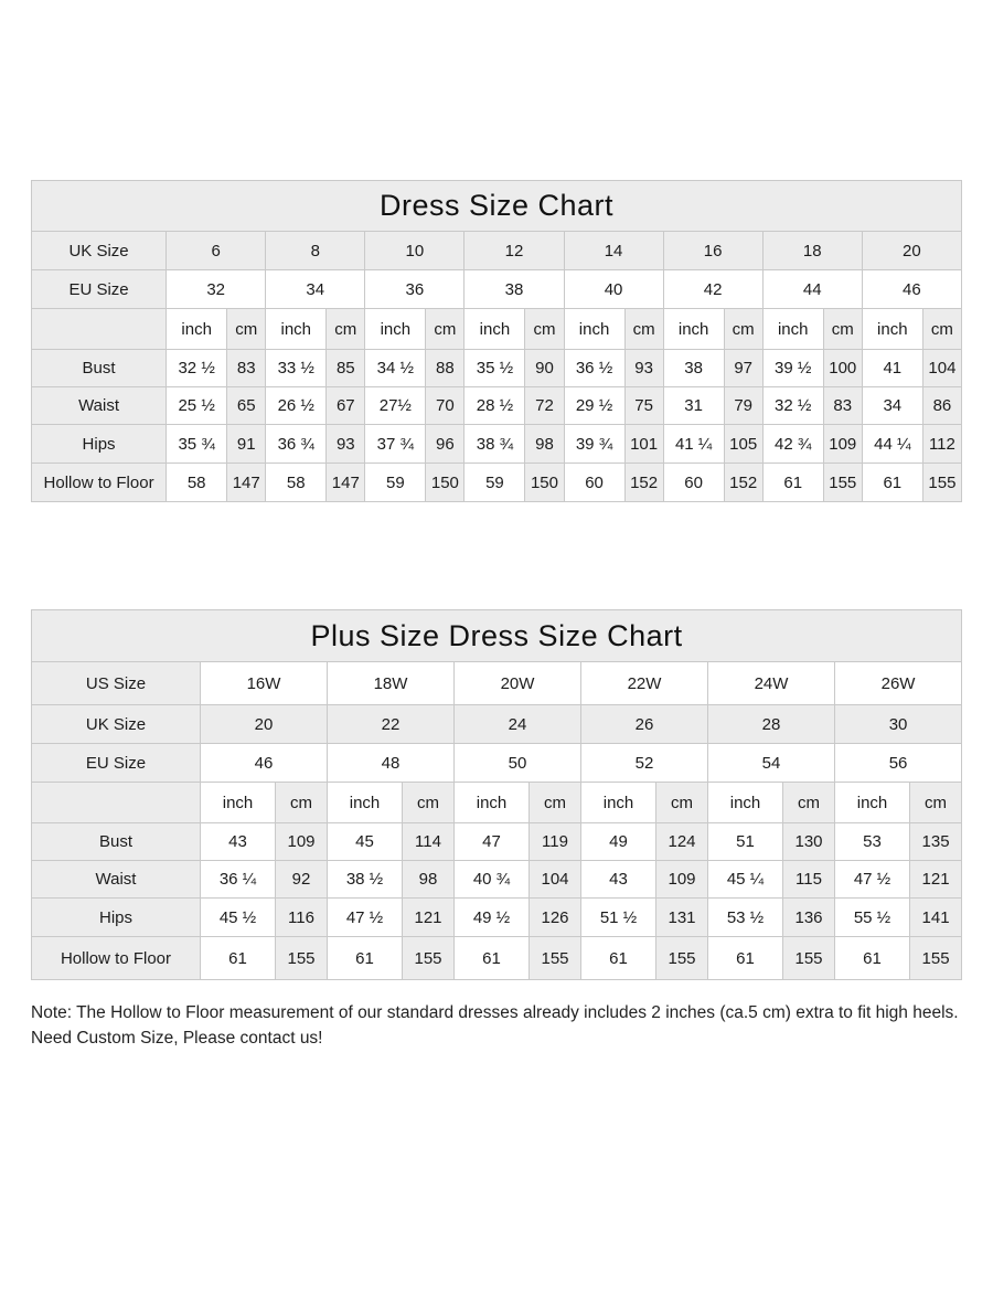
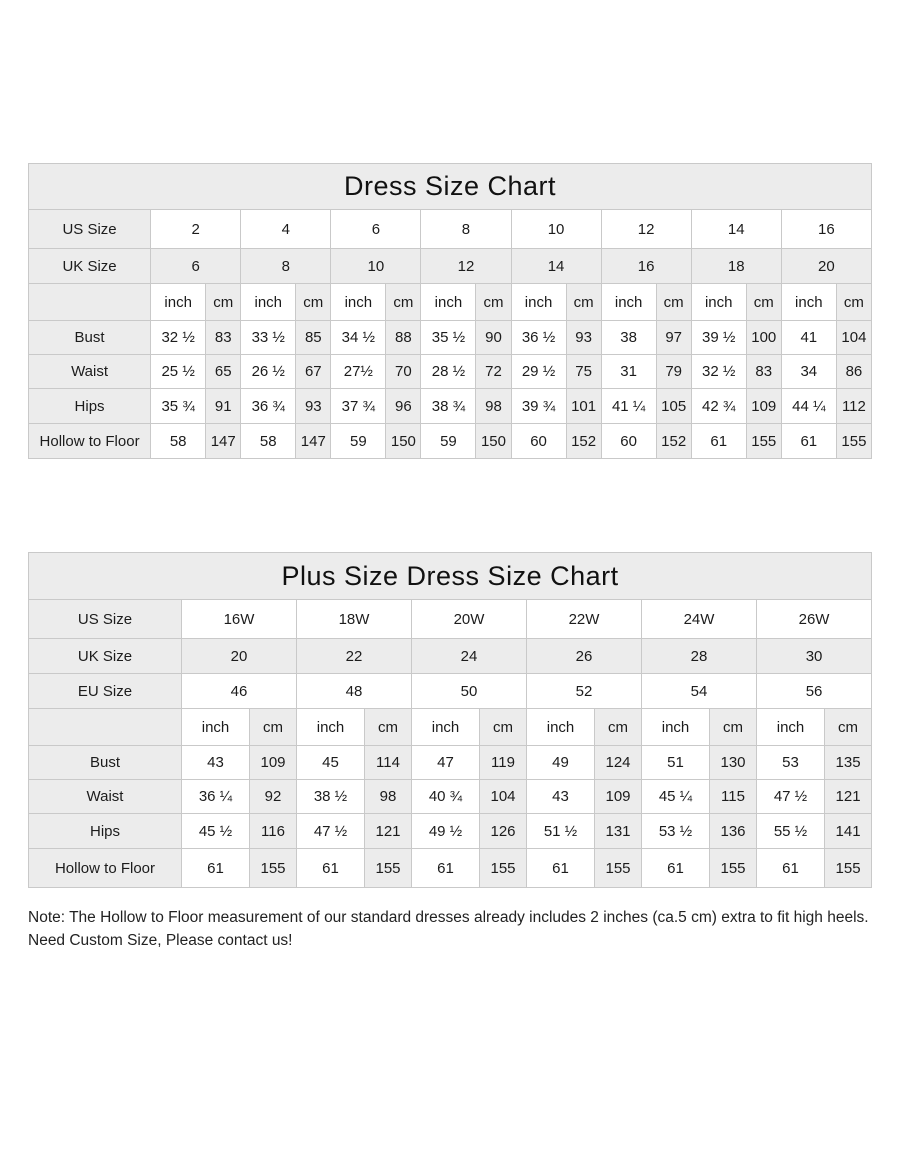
  Dress Size Chart
+ US Size	2	4	6	8	10	12	14	16
  UK Size	6	8	10	12	14	16	18	20
- EU Size	32	34	36	38	40	42	44	46
  	inch	cm	inch	cm	inch	cm	inch	cm	inch	cm	inch	cm	inch	cm	inch	cm
  Bust	32 ½	83	33 ½	85	34 ½	88	35 ½	90	36 ½	93	38	97	39 ½	100	41	104
  Waist	25 ½	65	26 ½	67	27½	70	28 ½	72	29 ½	75	31	79	32 ½	83	34	86
  Hips	35 ¾	91	36 ¾	93	37 ¾	96	38 ¾	98	39 ¾	101	41 ¼	105	42 ¾	109	44 ¼	112
  Hollow to Floor	58	147	58	147	59	150	59	150	60	152	60	152	61	155	61	155
  Plus Size Dress Size Chart
  US Size	16W	18W	20W	22W	24W	26W
  UK Size	20	22	24	26	28	30
  EU Size	46	48	50	52	54	56
  	inch	cm	inch	cm	inch	cm	inch	cm	inch	cm	inch	cm
  Bust	43	109	45	114	47	119	49	124	51	130	53	135
  Waist	36 ¼	92	38 ½	98	40 ¾	104	43	109	45 ¼	115	47 ½	121
  Hips	45 ½	116	47 ½	121	49 ½	126	51 ½	131	53 ½	136	55 ½	141
  Hollow to Floor	61	155	61	155	61	155	61	155	61	155	61	155
  Note: The Hollow to Floor measurement of our standard dresses already includes 2 inches (ca.5 cm) extra to fit high heels.
  Need Custom Size, Please contact us!
